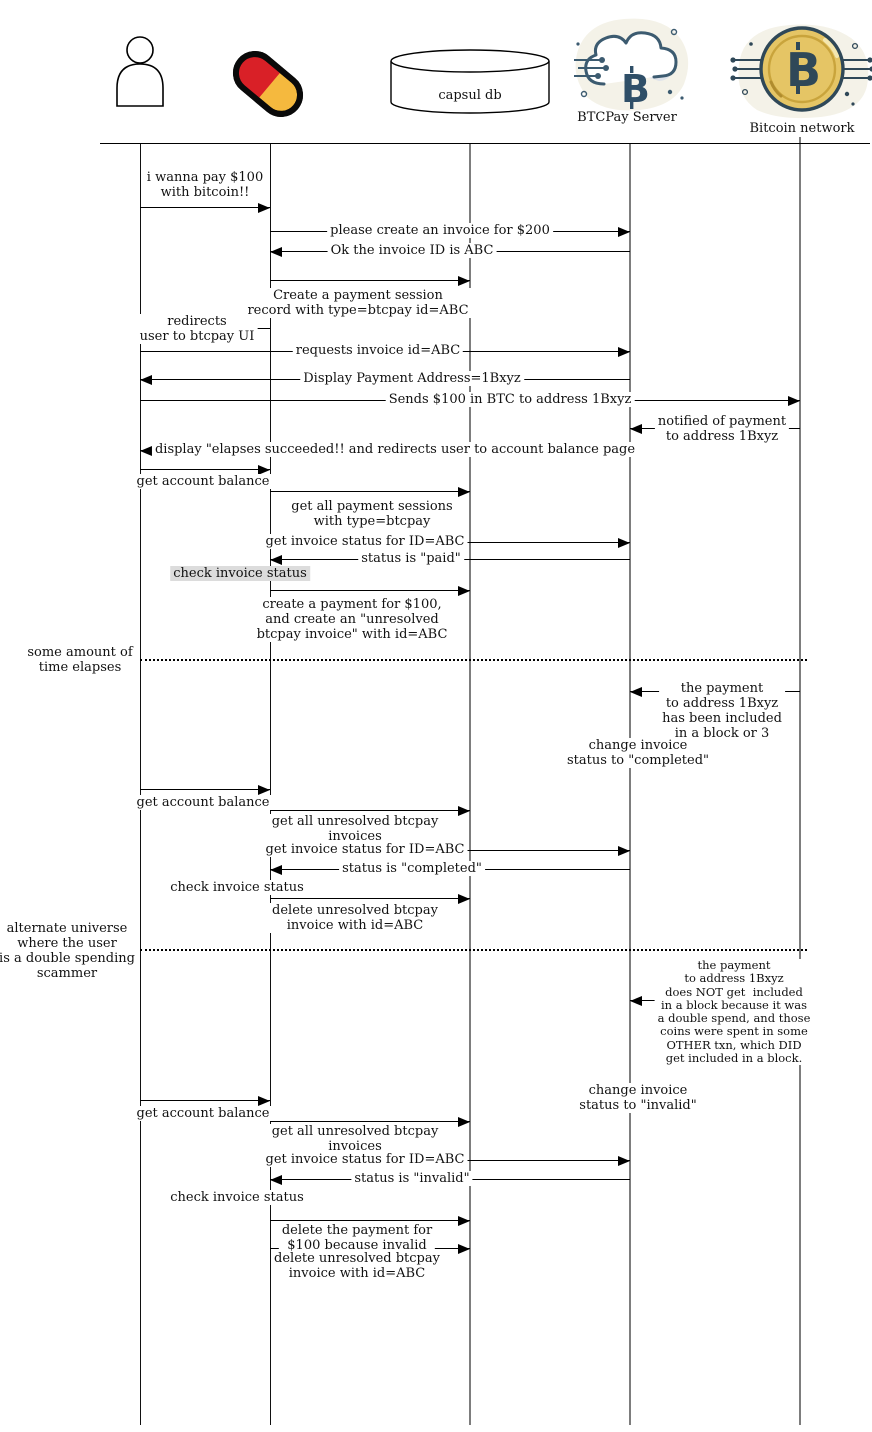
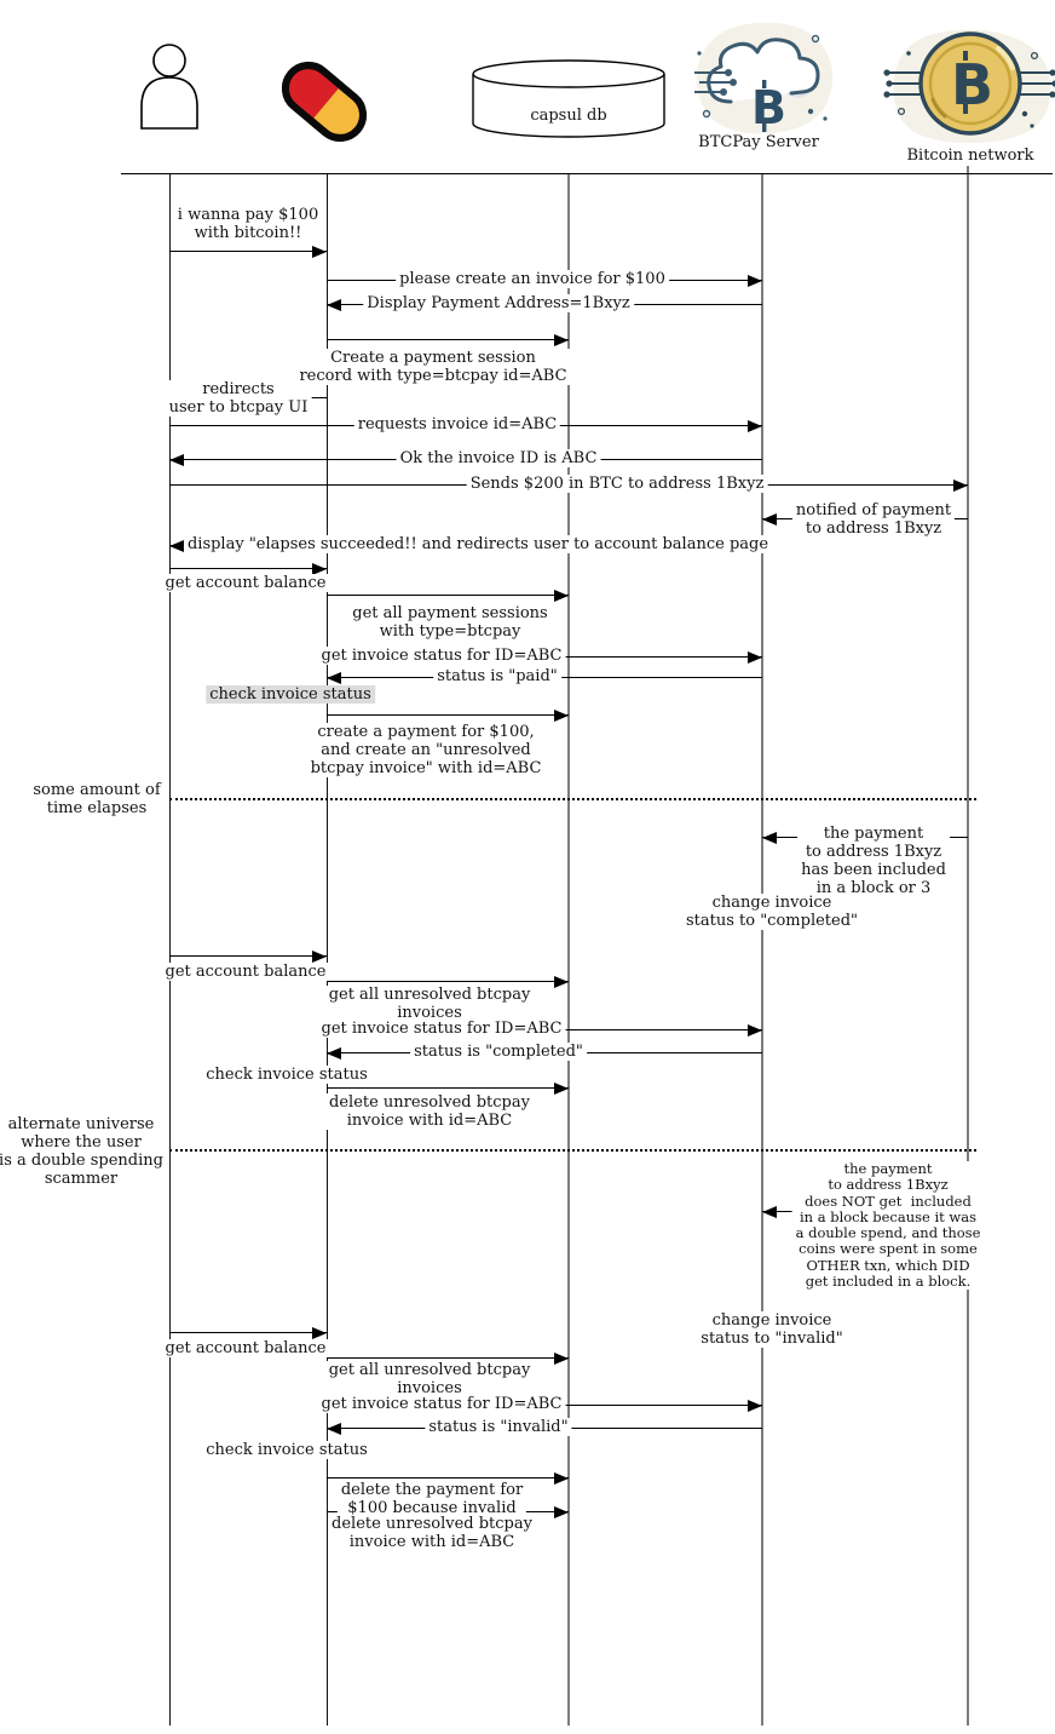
  B
  B
  capsul db
  BTCPay Server
  Bitcoin network
  i wanna pay $100
  with bitcoin!!
- please create an invoice for $200
+ please create an invoice for $100
- Ok the invoice ID is ABC
+ Display Payment Address=1Bxyz
  Create a payment session
  record with type=btcpay id=ABC
  redirects
  user to btcpay UI
  requests invoice id=ABC
- Display Payment Address=1Bxyz
+ Ok the invoice ID is ABC
- Sends $100 in BTC to address 1Bxyz
+ Sends $200 in BTC to address 1Bxyz
  notified of payment
  to address 1Bxyz
  display "elapses succeeded!! and redirects user to account balance page
  get account balance
  get all payment sessions
  with type=btcpay
  get invoice status for ID=ABC
  status is "paid"
  create a payment for $100,
  and create an "unresolved
  btcpay invoice" with id=ABC
  the payment
  to address 1Bxyz
  has been included
  in a block or 3
  get account balance
  get all unresolved btcpay
  invoices
  get invoice status for ID=ABC
  status is "completed"
  delete unresolved btcpay
  invoice with id=ABC
  the payment
  to address 1Bxyz
  does NOT get included
  in a block because it was
  a double spend, and those
  coins were spent in some
  OTHER txn, which DID
  get included in a block.
  get account balance
  get all unresolved btcpay
  invoices
  get invoice status for ID=ABC
  status is "invalid"
  delete the payment for
  $100 because invalid
  delete unresolved btcpay
  invoice with id=ABC
  some amount of
  time elapses
  alternate universe
  where the user
  is a double spending
  scammer
  check invoice status
  change invoice
  status to "completed"
  check invoice status
  change invoice
  status to "invalid"
  check invoice status
